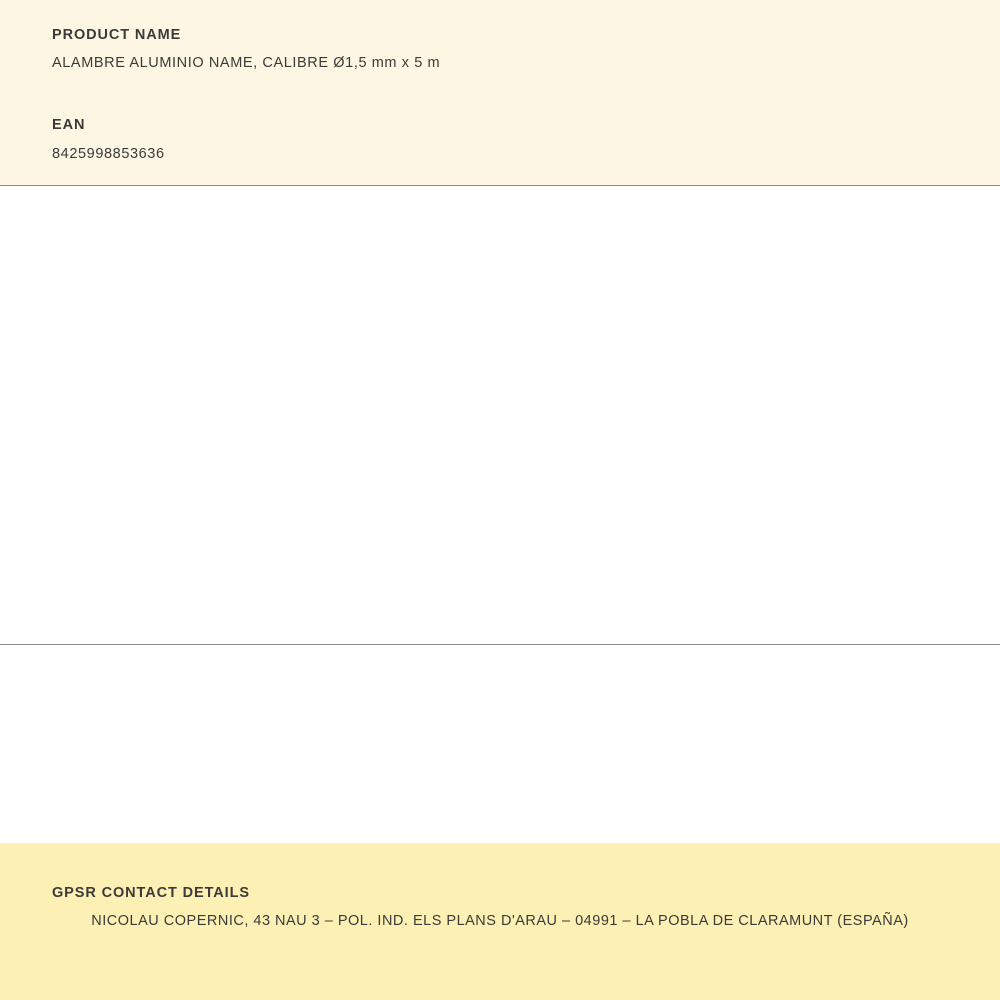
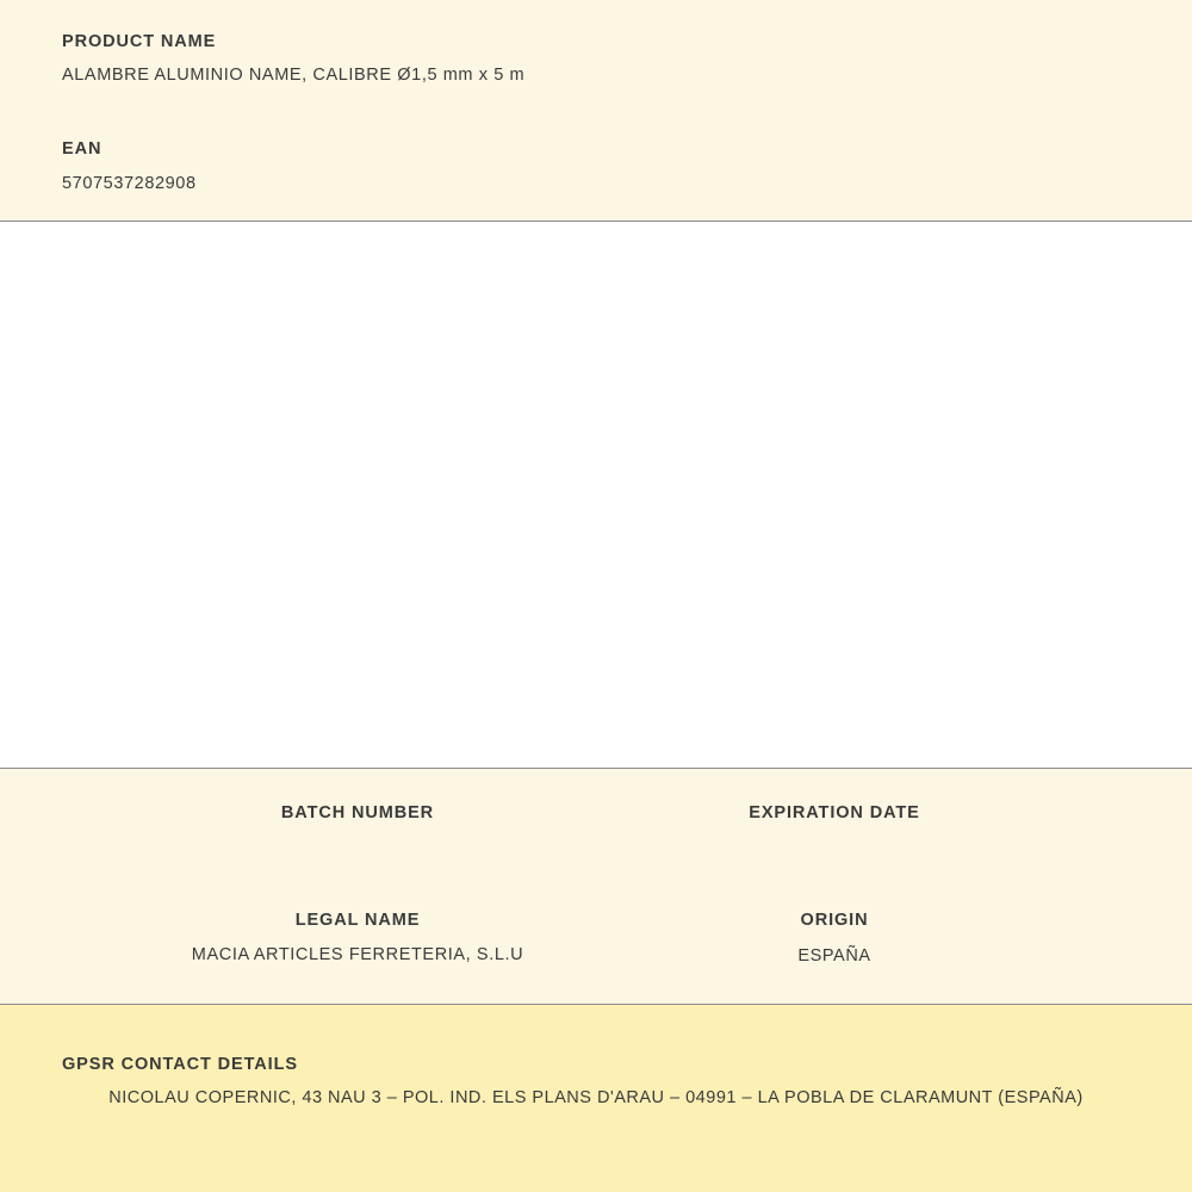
  PRODUCT NAME
  ALAMBRE ALUMINIO NAME, CALIBRE Ø1,5 mm x 5 m
  EAN
- 8425998853636
+ 5707537282908
+ BATCH NUMBER
+ EXPIRATION DATE
+ LEGAL NAME
+ MACIA ARTICLES FERRETERIA, S.L.U
+ ORIGIN
+ ESPAÑA
  GPSR CONTACT DETAILS
  NICOLAU COPERNIC, 43 NAU 3 – POL. IND. ELS PLANS D'ARAU – 04991 – LA POBLA DE CLARAMUNT (ESPAÑA)
